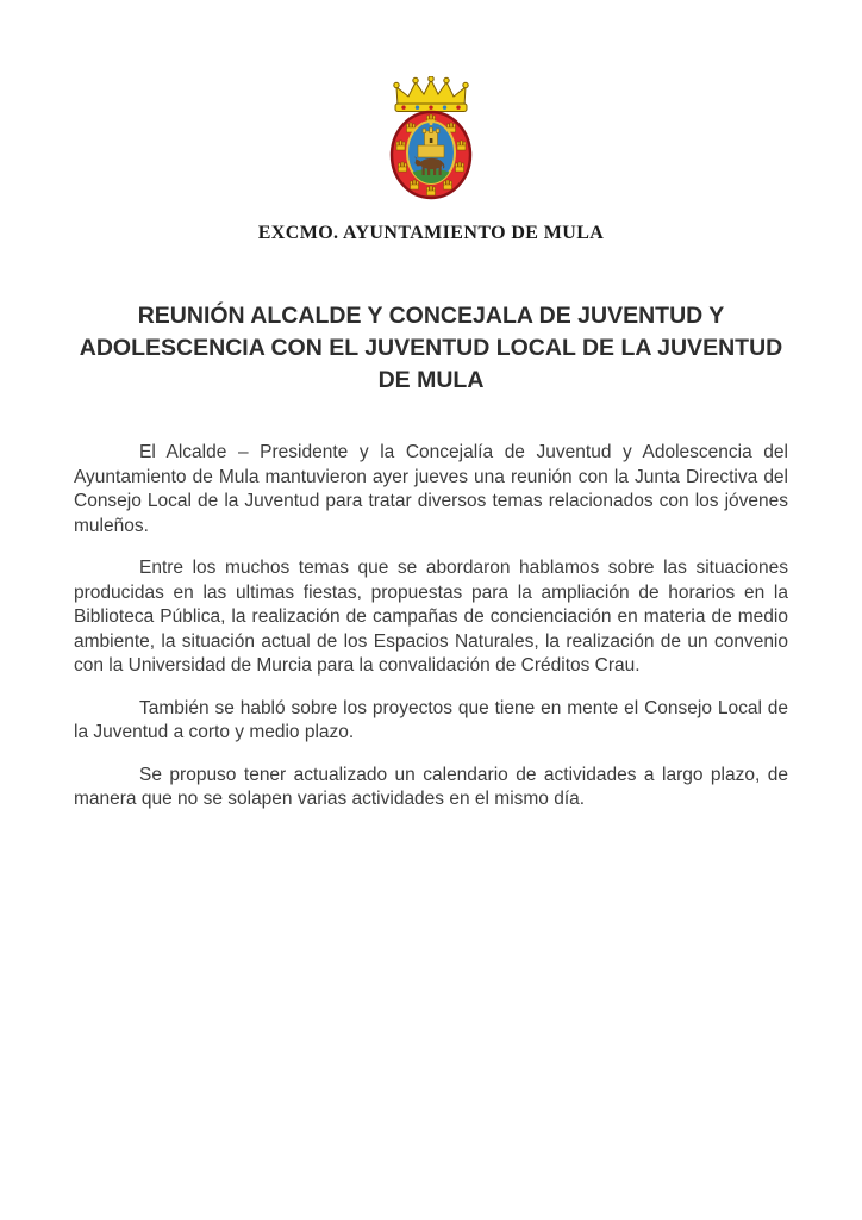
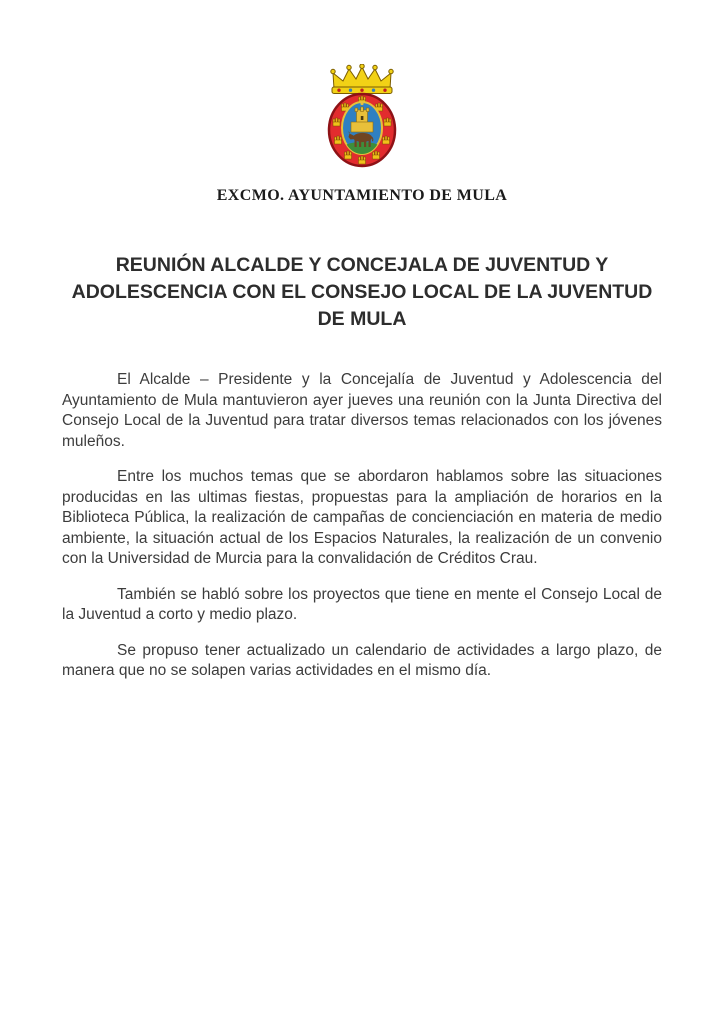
  EXCMO. AYUNTAMIENTO DE MULA
- REUNIÓN ALCALDE Y CONCEJALA DE JUVENTUD Y ADOLESCENCIA CON EL JUVENTUD LOCAL DE LA JUVENTUD DE MULA
+ REUNIÓN ALCALDE Y CONCEJALA DE JUVENTUD Y ADOLESCENCIA CON EL CONSEJO LOCAL DE LA JUVENTUD DE MULA
  El Alcalde – Presidente y la Concejalía de Juventud y Adolescencia del Ayuntamiento de Mula mantuvieron ayer jueves una reunión con la Junta Directiva del Consejo Local de la Juventud para tratar diversos temas relacionados con los jóvenes muleños.
  Entre los muchos temas que se abordaron hablamos sobre las situaciones producidas en las ultimas fiestas, propuestas para la ampliación de horarios en la Biblioteca Pública, la realización de campañas de concienciación en materia de medio ambiente, la situación actual de los Espacios Naturales, la realización de un convenio con la Universidad de Murcia para la convalidación de Créditos Crau.
  También se habló sobre los proyectos que tiene en mente el Consejo Local de la Juventud a corto y medio plazo.
  Se propuso tener actualizado un calendario de actividades a largo plazo, de manera que no se solapen varias actividades en el mismo día.
